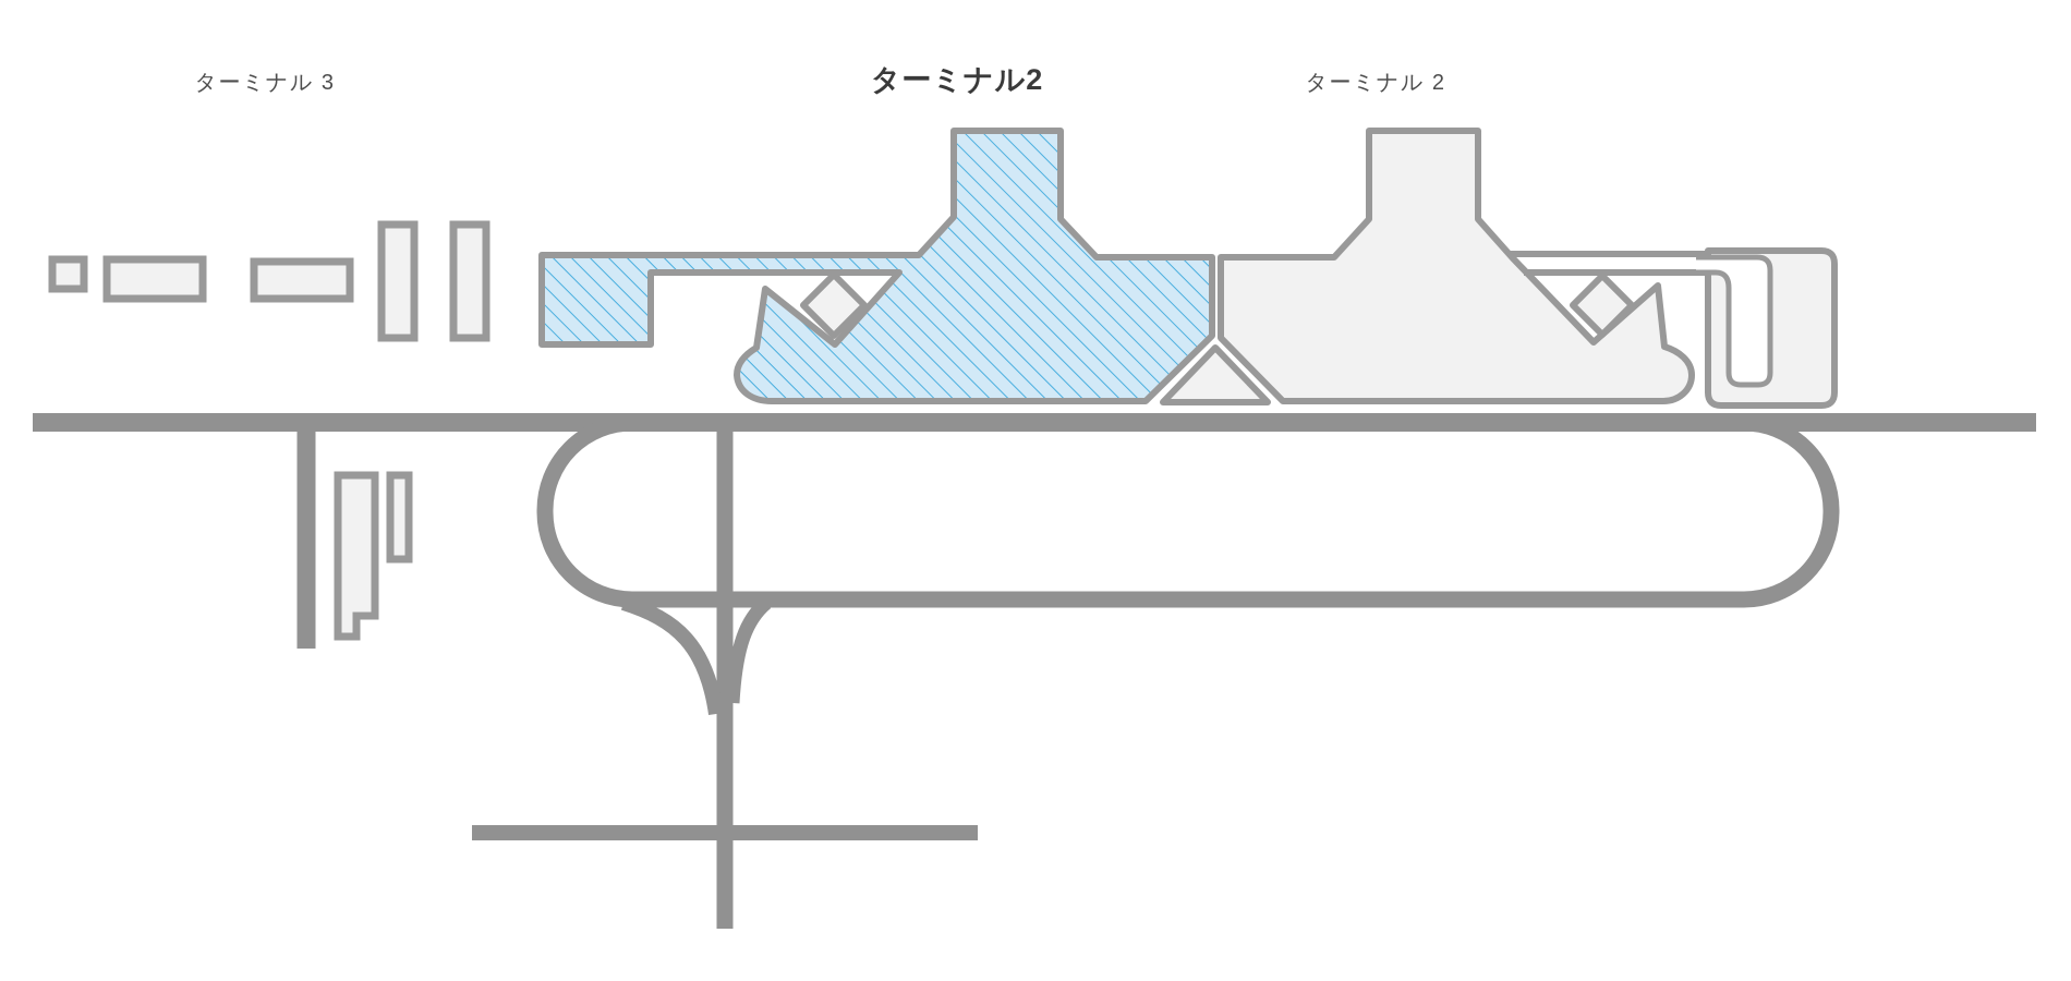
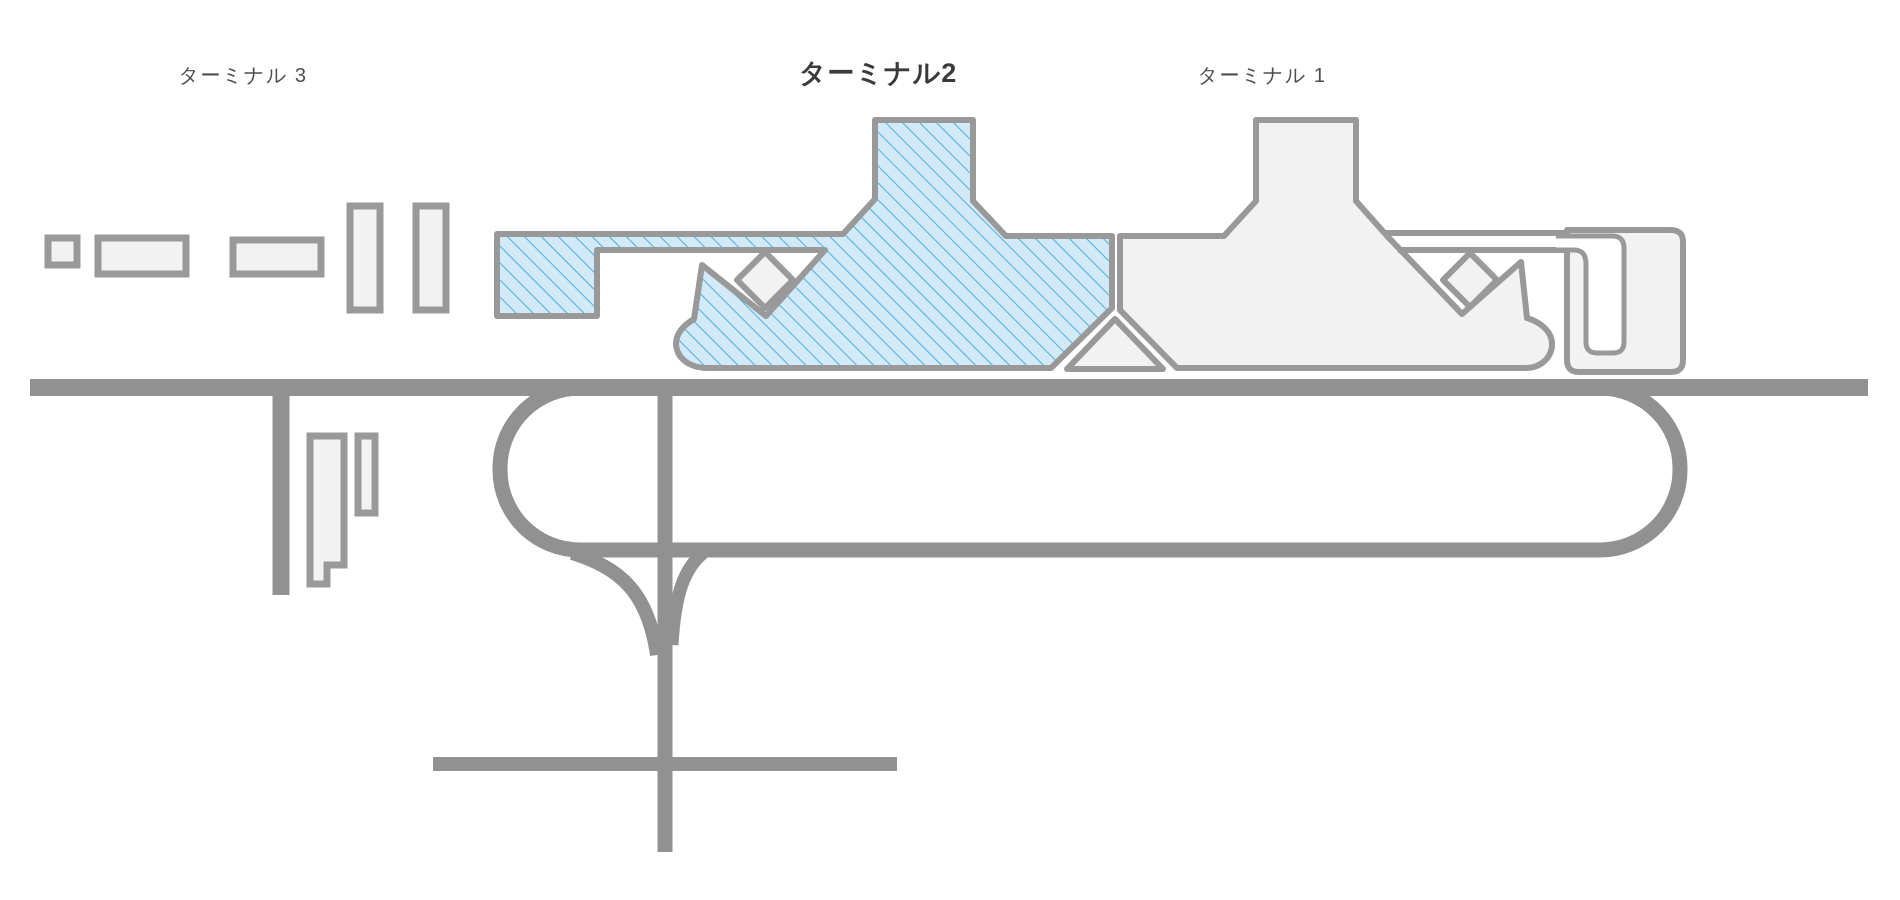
  ターミナル 3
  ターミナル2
- ターミナル 2
+ ターミナル 1
